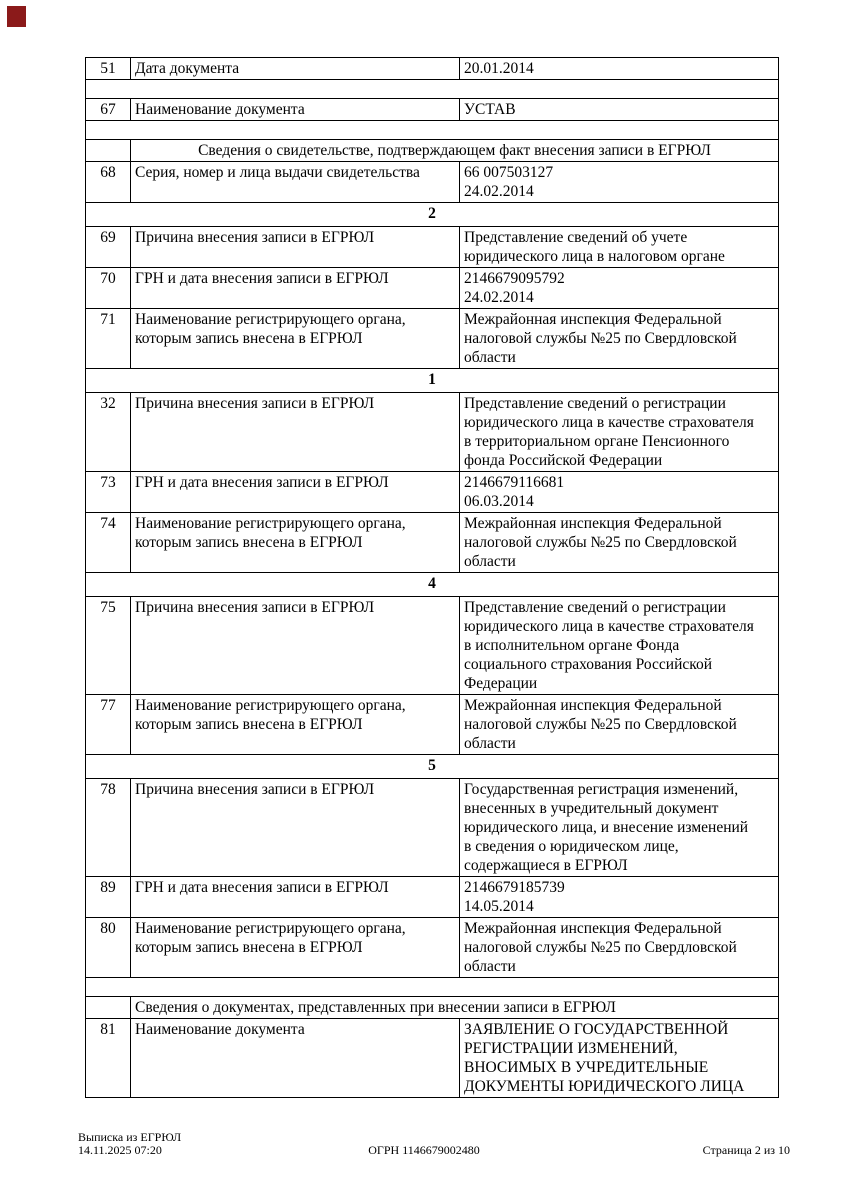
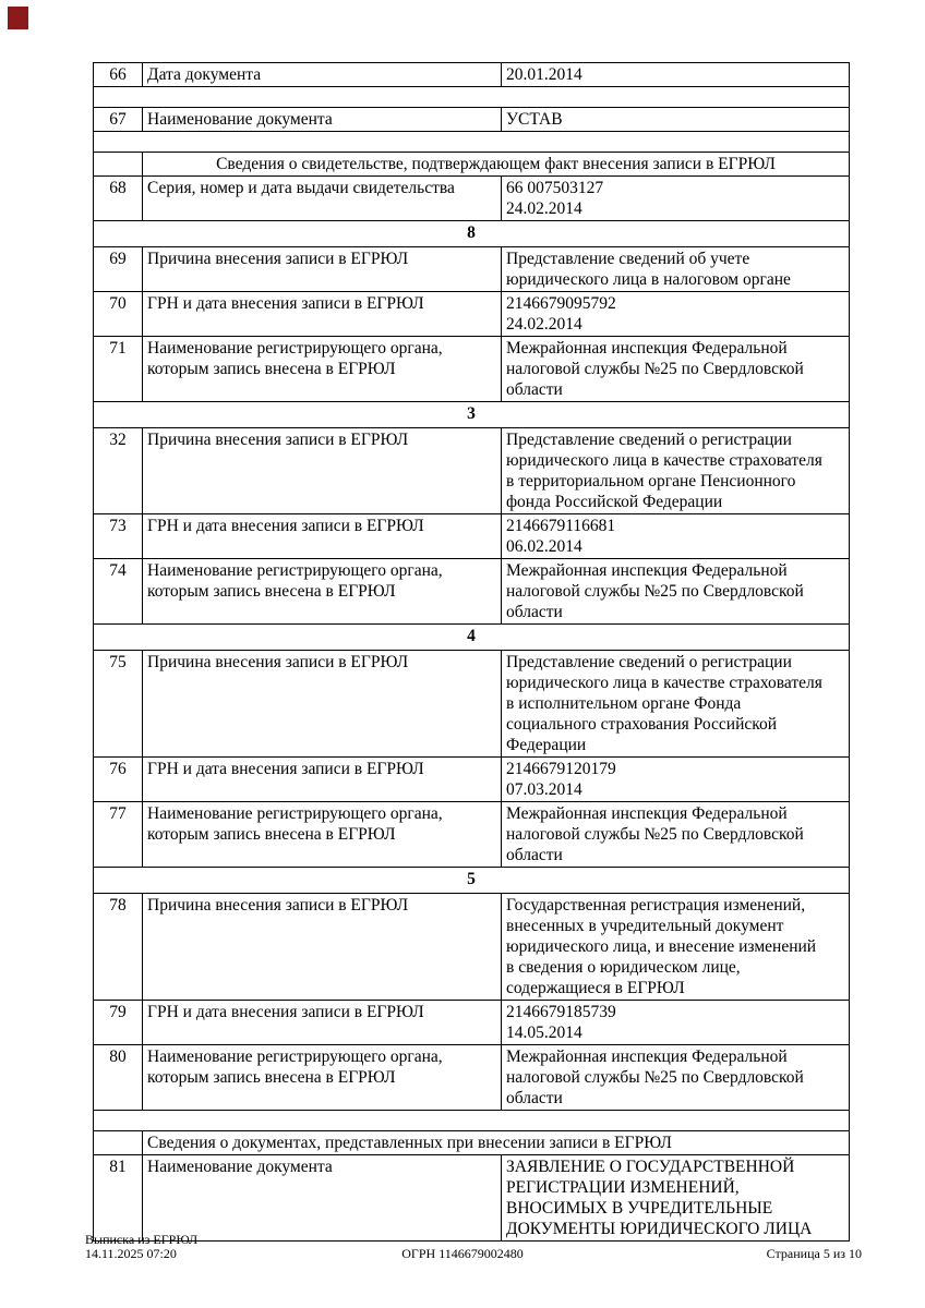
- 51	Дата документа	20.01.2014
+ 66	Дата документа	20.01.2014
  67	Наименование документа	УСТАВ
  	Сведения о свидетельстве, подтверждающем факт внесения записи в ЕГРЮЛ
- 68	Серия, номер и лица выдачи свидетельства	66 007503127 24.02.2014
+ 68	Серия, номер и дата выдачи свидетельства	66 007503127 24.02.2014
- 2
+ 8
  69	Причина внесения записи в ЕГРЮЛ	Представление сведений об учете юридического лица в налоговом органе
  70	ГРН и дата внесения записи в ЕГРЮЛ	2146679095792 24.02.2014
  71	Наименование регистрирующего органа, которым запись внесена в ЕГРЮЛ	Межрайонная инспекция Федеральной налоговой службы №25 по Свердловской области
- 1
+ 3
  32	Причина внесения записи в ЕГРЮЛ	Представление сведений о регистрации юридического лица в качестве страхователя в территориальном органе Пенсионного фонда Российской Федерации
- 73	ГРН и дата внесения записи в ЕГРЮЛ	2146679116681 06.03.2014
+ 73	ГРН и дата внесения записи в ЕГРЮЛ	2146679116681 06.02.2014
  74	Наименование регистрирующего органа, которым запись внесена в ЕГРЮЛ	Межрайонная инспекция Федеральной налоговой службы №25 по Свердловской области
  4
  75	Причина внесения записи в ЕГРЮЛ	Представление сведений о регистрации юридического лица в качестве страхователя в исполнительном органе Фонда социального страхования Российской Федерации
+ 76	ГРН и дата внесения записи в ЕГРЮЛ	2146679120179 07.03.2014
  77	Наименование регистрирующего органа, которым запись внесена в ЕГРЮЛ	Межрайонная инспекция Федеральной налоговой службы №25 по Свердловской области
  5
  78	Причина внесения записи в ЕГРЮЛ	Государственная регистрация изменений, внесенных в учредительный документ юридического лица, и внесение изменений в сведения о юридическом лице, содержащиеся в ЕГРЮЛ
- 89	ГРН и дата внесения записи в ЕГРЮЛ	2146679185739 14.05.2014
+ 79	ГРН и дата внесения записи в ЕГРЮЛ	2146679185739 14.05.2014
  80	Наименование регистрирующего органа, которым запись внесена в ЕГРЮЛ	Межрайонная инспекция Федеральной налоговой службы №25 по Свердловской области
  	Сведения о документах, представленных при внесении записи в ЕГРЮЛ
  81	Наименование документа	ЗАЯВЛЕНИЕ О ГОСУДАРСТВЕННОЙ РЕГИСТРАЦИИ ИЗМЕНЕНИЙ, ВНОСИМЫХ В УЧРЕДИТЕЛЬНЫЕ ДОКУМЕНТЫ ЮРИДИЧЕСКОГО ЛИЦА
  Выписка из ЕГРЮЛ
  14.11.2025 07:20
  ОГРН 1146679002480
- Страница 2 из 10
+ Страница 5 из 10
